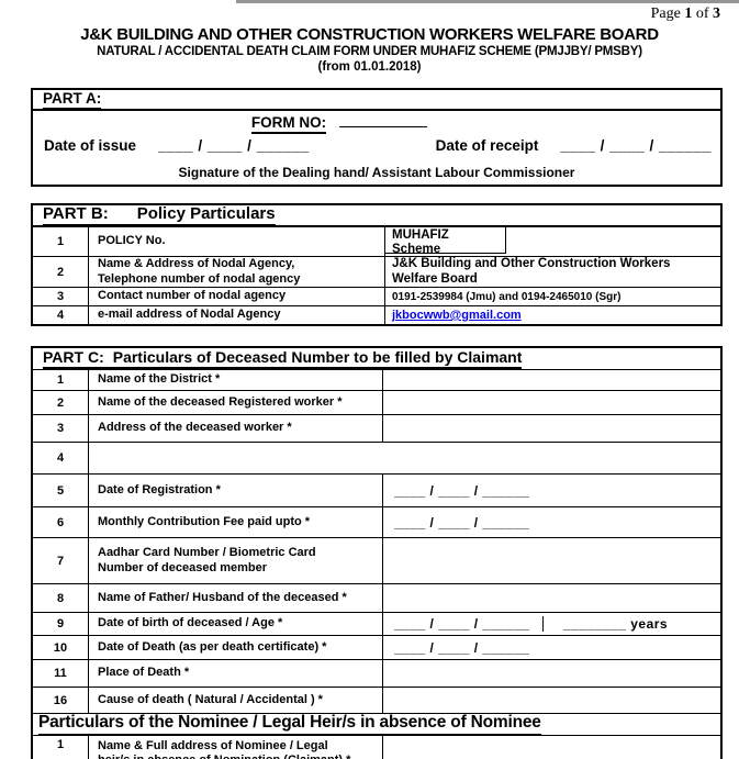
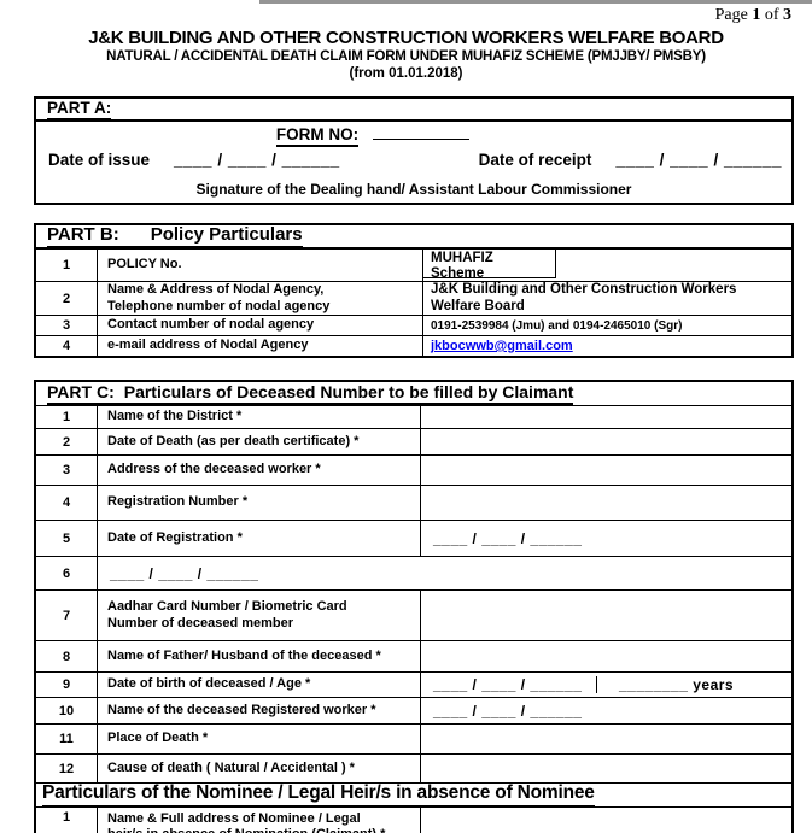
  Page 1 of 3
  J&K BUILDING AND OTHER CONSTRUCTION WORKERS WELFARE BOARD
  NATURAL / ACCIDENTAL DEATH CLAIM FORM UNDER MUHAFIZ SCHEME (PMJJBY/ PMSBY)
  (from 01.01.2018)
  PART A:
  FORM NO:
  Date of issue ____ / ____ / ______
  Date of receipt ____ / ____ / ______
  Signature of the Dealing hand/ Assistant Labour Commissioner
  PART B: Policy Particulars
  1
  POLICY No.
  MUHAFIZ
  Scheme
  2
  Name & Address of Nodal Agency,
  Telephone number of nodal agency
  J&K Building and Other Construction Workers
  Welfare Board
  3
  Contact number of nodal agency
  0191-2539984 (Jmu) and 0194-2465010 (Sgr)
  4
  e-mail address of Nodal Agency
  jkbocwwb@gmail.com
  PART C: Particulars of Deceased Number to be filled by Claimant
  1
  Name of the District *
  2
- Name of the deceased Registered worker *
+ Date of Death (as per death certificate) *
  3
  Address of the deceased worker *
  4
+ Registration Number *
  5
  Date of Registration *
  ____ / ____ / ______
  6
- Monthly Contribution Fee paid upto *
  ____ / ____ / ______
  7
  Aadhar Card Number / Biometric Card
  Number of deceased member
  8
  Name of Father/ Husband of the deceased *
  9
  Date of birth of deceased / Age *
  ____ / ____ / ______
  ________ years
  10
- Date of Death (as per death certificate) *
+ Name of the deceased Registered worker *
  ____ / ____ / ______
  11
  Place of Death *
- 16
+ 12
  Cause of death ( Natural / Accidental ) *
  Particulars of the Nominee / Legal Heir/s in absence of Nominee
  1
  Name & Full address of Nominee / Legal
